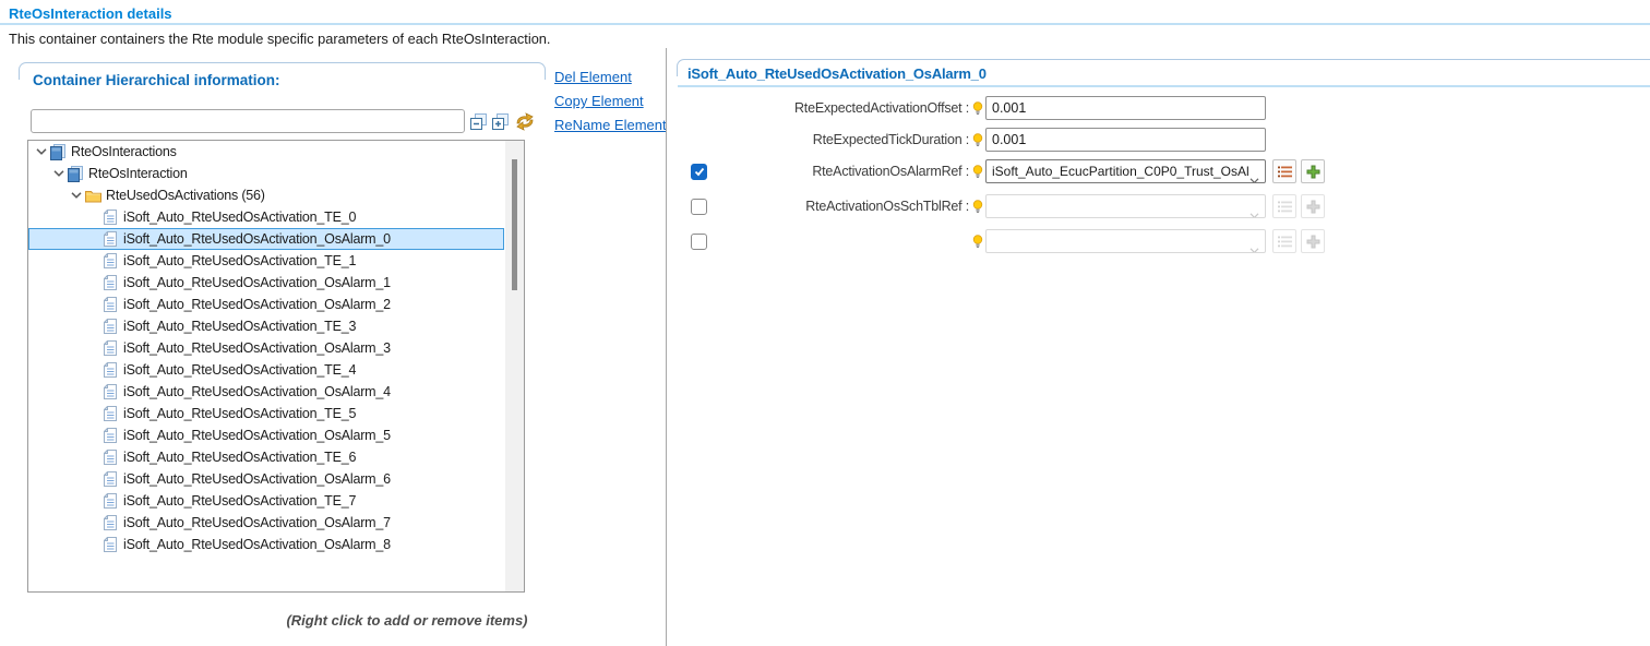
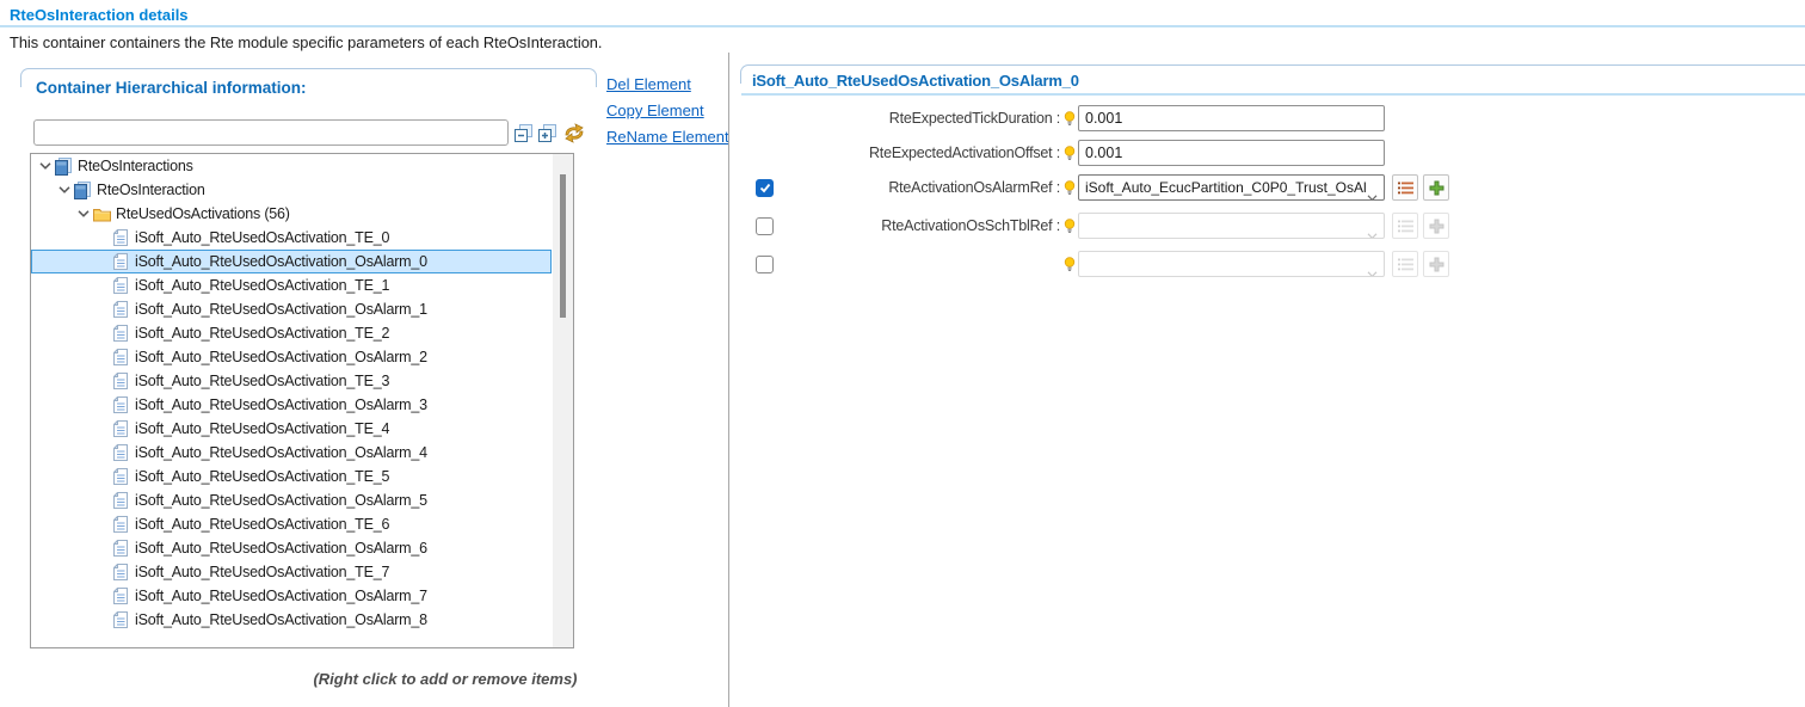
  RteOsInteraction details
  This container containers the Rte module specific parameters of each RteOsInteraction.
  Container Hierarchical information:
  RteOsInteractions
  RteOsInteraction
  RteUsedOsActivations (56)
  iSoft_Auto_RteUsedOsActivation_TE_0
  iSoft_Auto_RteUsedOsActivation_OsAlarm_0
  iSoft_Auto_RteUsedOsActivation_TE_1
  iSoft_Auto_RteUsedOsActivation_OsAlarm_1
+ iSoft_Auto_RteUsedOsActivation_TE_2
  iSoft_Auto_RteUsedOsActivation_OsAlarm_2
  iSoft_Auto_RteUsedOsActivation_TE_3
  iSoft_Auto_RteUsedOsActivation_OsAlarm_3
  iSoft_Auto_RteUsedOsActivation_TE_4
  iSoft_Auto_RteUsedOsActivation_OsAlarm_4
  iSoft_Auto_RteUsedOsActivation_TE_5
  iSoft_Auto_RteUsedOsActivation_OsAlarm_5
  iSoft_Auto_RteUsedOsActivation_TE_6
  iSoft_Auto_RteUsedOsActivation_OsAlarm_6
  iSoft_Auto_RteUsedOsActivation_TE_7
  iSoft_Auto_RteUsedOsActivation_OsAlarm_7
  iSoft_Auto_RteUsedOsActivation_OsAlarm_8
  (Right click to add or remove items)
  Del Element
  Copy Element
  ReName Element
  iSoft_Auto_RteUsedOsActivation_OsAlarm_0
- RteExpectedActivationOffset :
+ RteExpectedTickDuration :
  0.001
- RteExpectedTickDuration :
+ RteExpectedActivationOffset :
  0.001
  RteActivationOsAlarmRef :
  iSoft_Auto_EcucPartition_C0P0_Trust_OsAl
  RteActivationOsSchTblRef :
